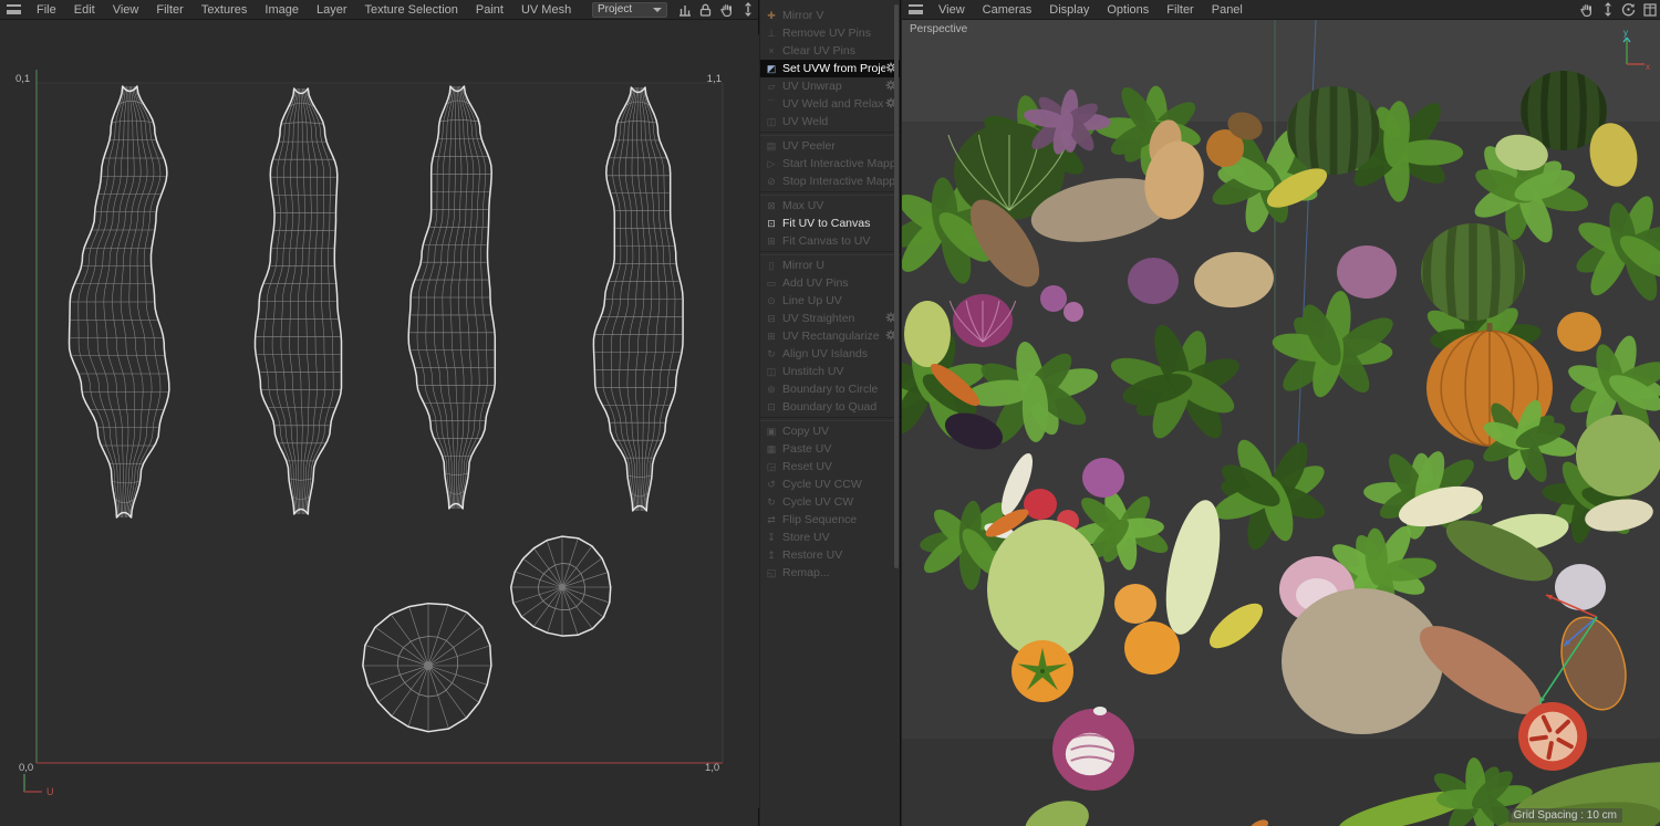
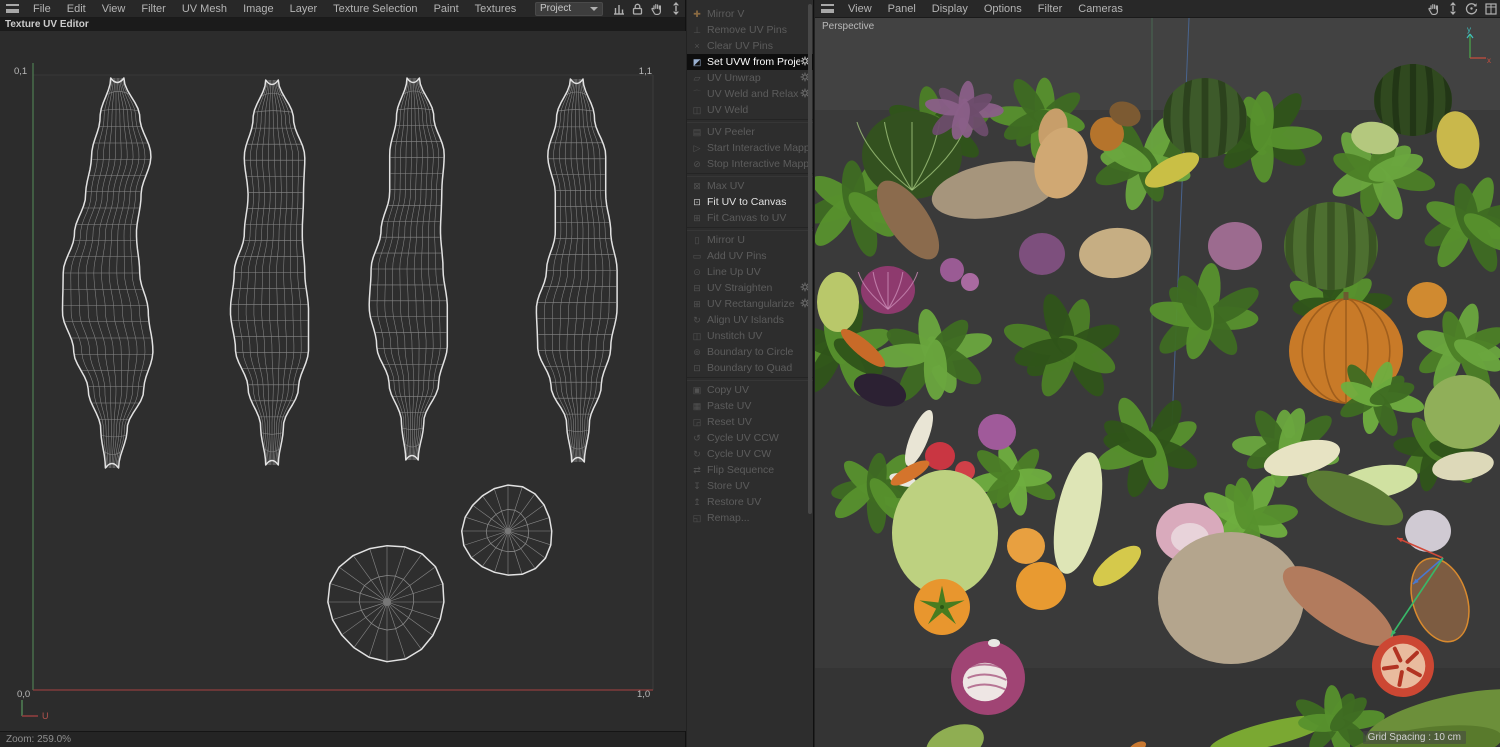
  File
  Edit
  View
  Filter
- Textures
+ UV Mesh
  Image
  Layer
  Texture Selection
  Paint
- UV Mesh
+ Textures
  Project
+ Texture UV Editor
  0,1
  1,1
  0,0
  1,0
  U
+ Zoom: 259.0%
  ✚
  Mirror V
  ⊥
  Remove UV Pins
  ×
  Clear UV Pins
  ◩
  Set UVW from Proje
  ▱
  UV Unwrap
  UV Weld and Relax
  UV Weld
  UV Peeler
  ▷
  Start Interactive Mapp
  ⊘
  Stop Interactive Mapp
  ⊠
  Max UV
  ⊡
  Fit UV to Canvas
  ⊞
  Fit Canvas to UV
  Mirror U
  Add UV Pins
  ⊙
  Line Up UV
  ⊟
  UV Straighten
  ⊞
  UV Rectangularize
  ↻
  Align UV Islands
  Unstitch UV
  ⊚
  Boundary to Circle
  ⊡
  Boundary to Quad
  ▣
  Copy UV
  ▦
  Paste UV
  Reset UV
  ↺
  Cycle UV CCW
  ↻
  Cycle UV CW
  ⇄
  Flip Sequence
  ↧
  Store UV
  ↥
  Restore UV
  Remap...
  View
- Cameras
+ Panel
  Display
  Options
  Filter
- Panel
+ Cameras
  Perspective
  y
  x
  Grid Spacing : 10 cm
